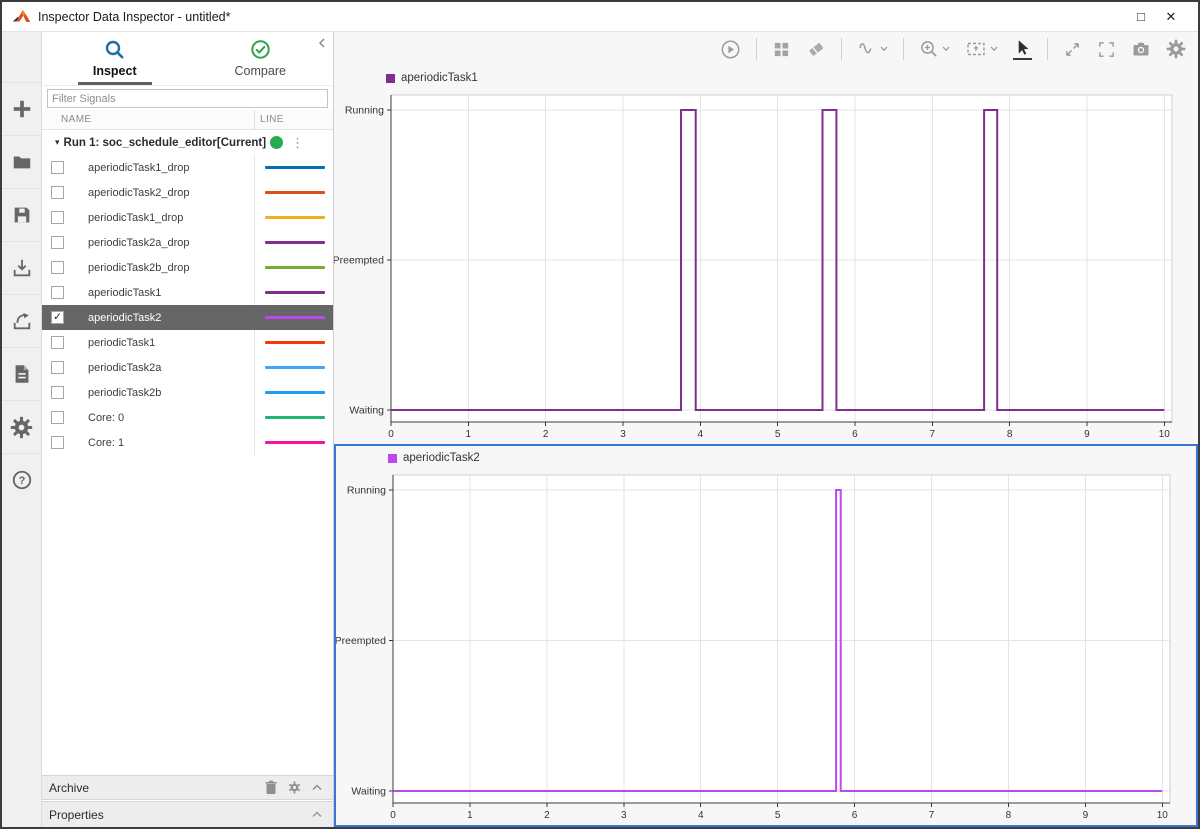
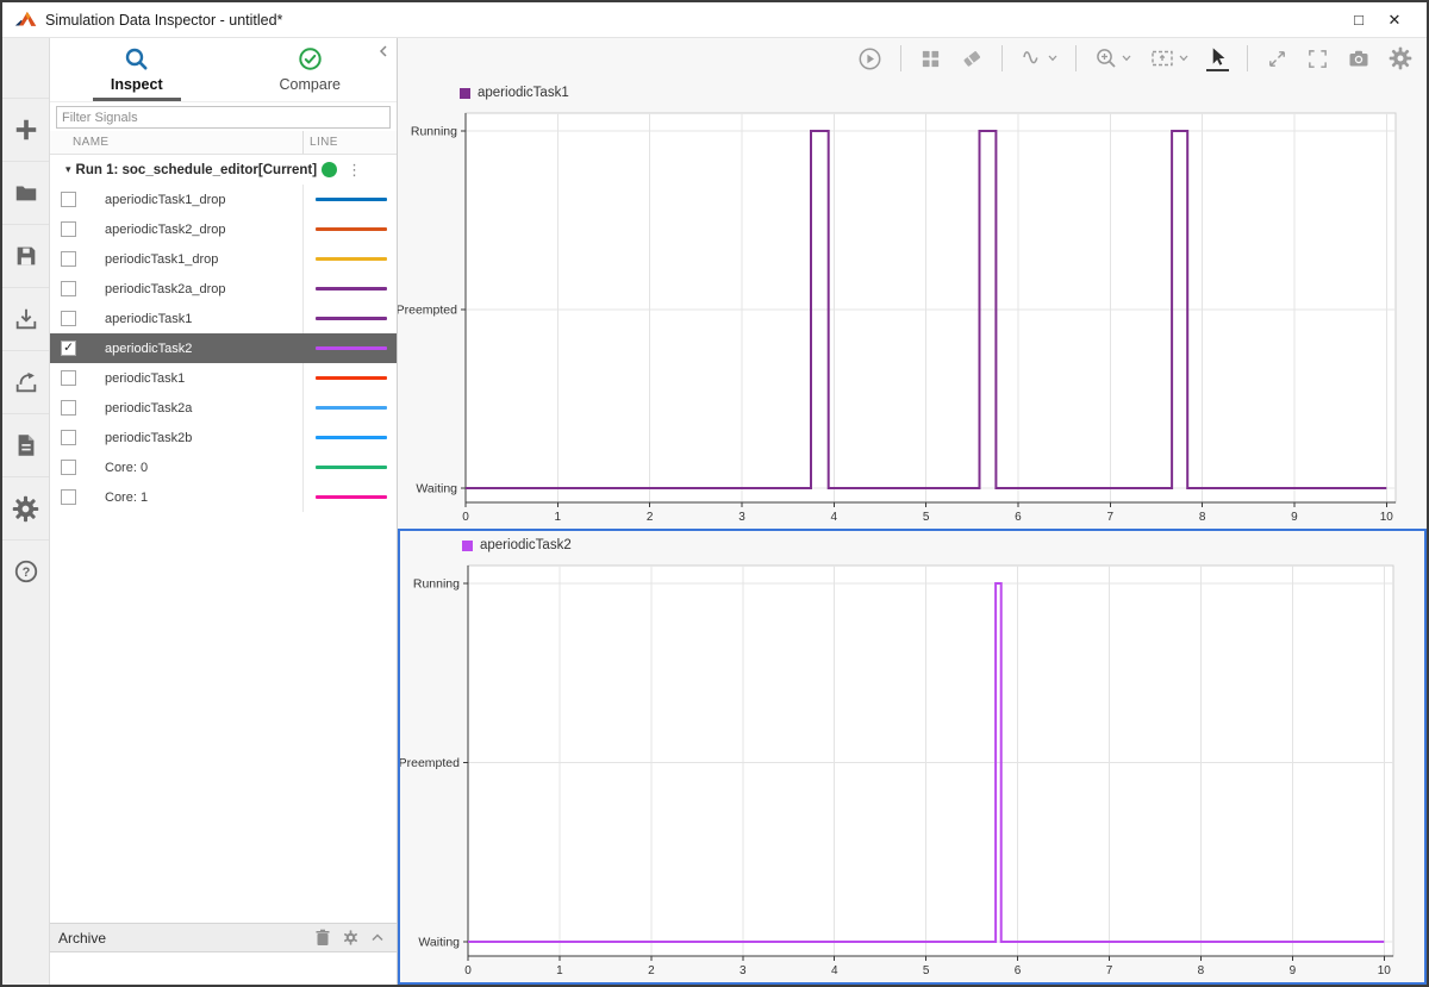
- Inspector Data Inspector - untitled*
+ Simulation Data Inspector - untitled*
  □
  ✕
  ?
  Inspect
  Compare
  Filter Signals
  NAME
  LINE
  ▾
  Run 1: soc_schedule_editor[Current]
  ⋮
  aperiodicTask1_drop
  aperiodicTask2_drop
  periodicTask1_drop
  periodicTask2a_drop
- periodicTask2b_drop
  aperiodicTask1
  ✓
  aperiodicTask2
  periodicTask1
  periodicTask2a
  periodicTask2b
  Core: 0
  Core: 1
  Archive
- Properties
  aperiodicTask1
  0
  1
  2
  3
  4
  5
  6
  7
  8
  9
  10
  Waiting
  Preempted
  Running
  aperiodicTask2
  0
  1
  2
  3
  4
  5
  6
  7
  8
  9
  10
  Waiting
  Preempted
  Running
